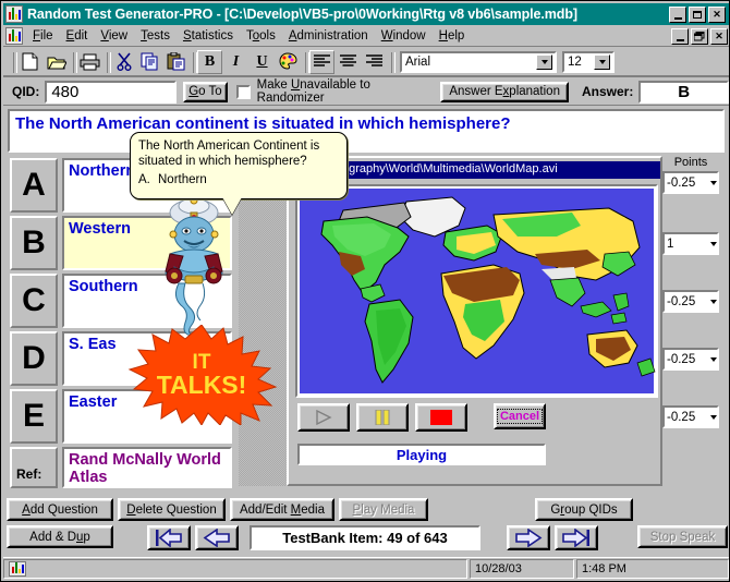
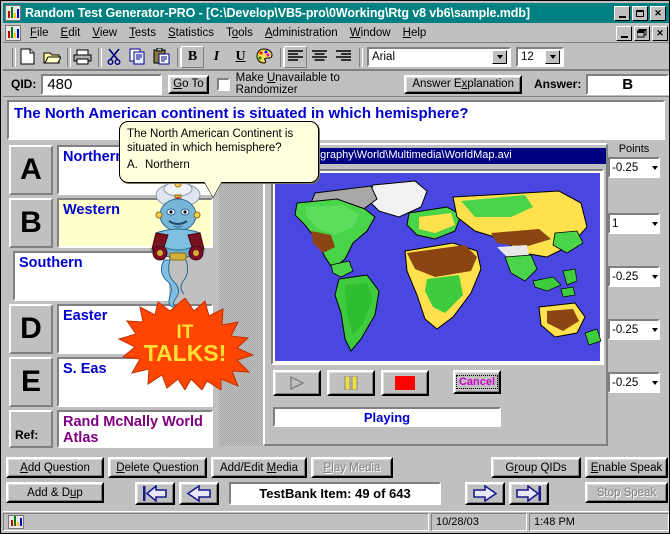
  Random Test Generator-PRO - [C:\Develop\VB5-pro\0Working\Rtg v8 vb6\sample.mdb]
  ✕
  File
  Edit
  View
  Tests
  Statistics
  Tools
  Administration
  Window
  Help
  ✕
  B
  I
  U
  Arial
  12
  QID:
  480
  Go To
  Make Unavailable to Randomizer
  Answer Explanation
  Answer:
  B
  The North American continent is situated in which hemisphere?
  A
  Norther
  B
  Western
- C
  Southern
  D
- S. Eas
+ Easter
  E
- Easter
+ S. Eas
  Ref:
  Rand McNally World Atlas
  graphy\World\Multimedia\WorldMap.avi
  Cancel
  Playing
  Points
  -0.25
  1
  -0.25
  -0.25
  -0.25
  IT
  TALKS!
  The North American Continent is
  situated in which hemisphere?
  A. Northern
  Add Question
  Delete Question
  Add/Edit Media
  Play Media
  Group QIDs
+ Enable Speak
  Add & Dup
  Stop Speak
  TestBank Item: 49 of 643
  10/28/03
  1:48 PM
